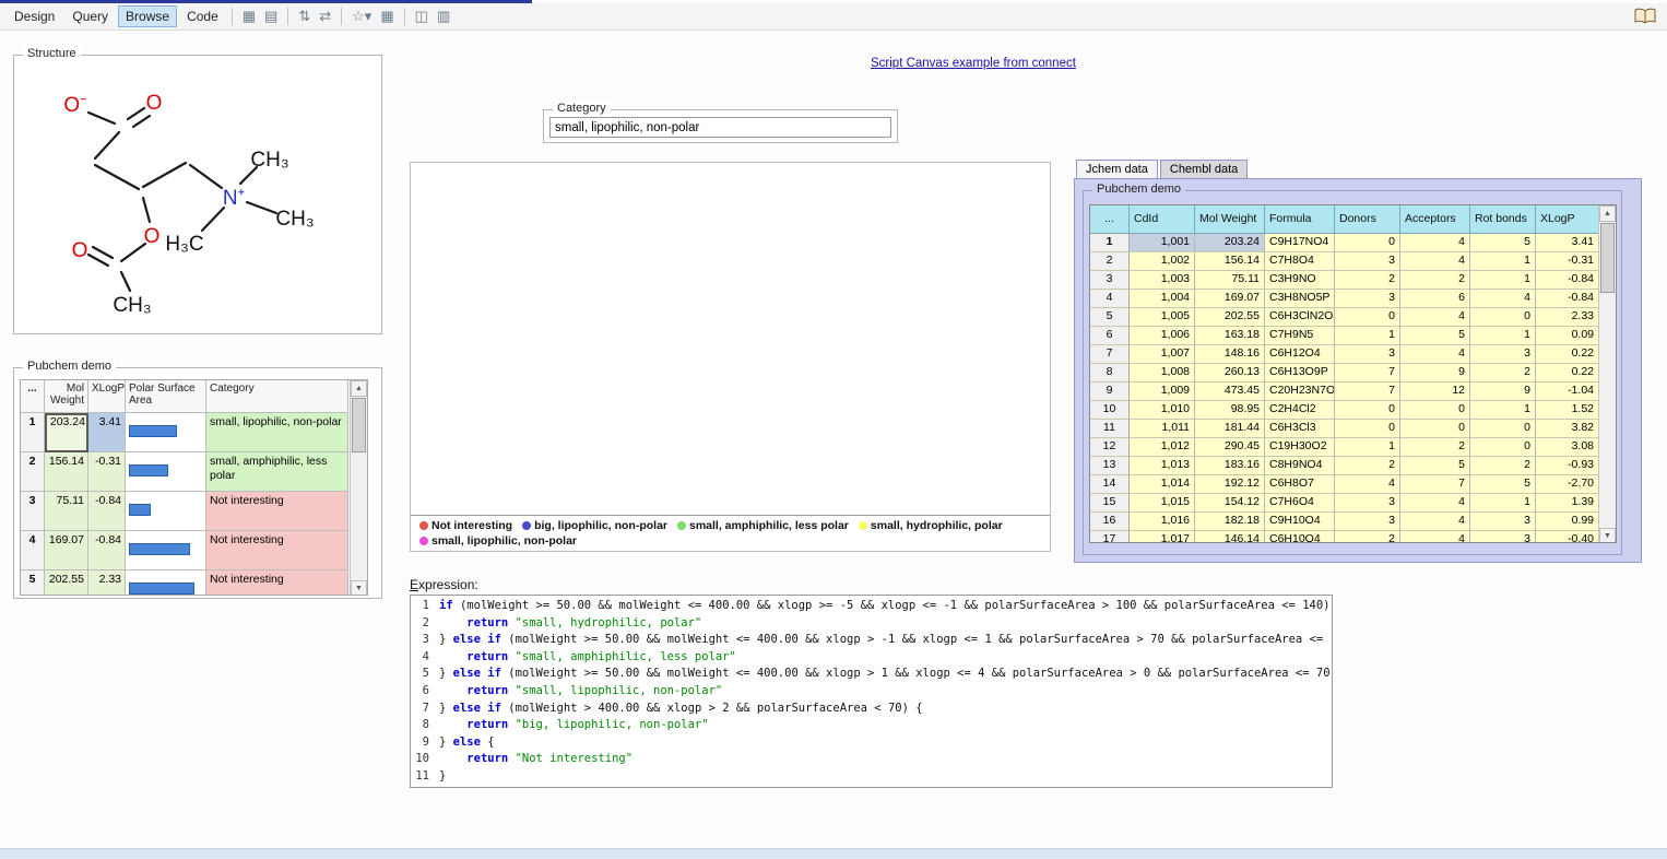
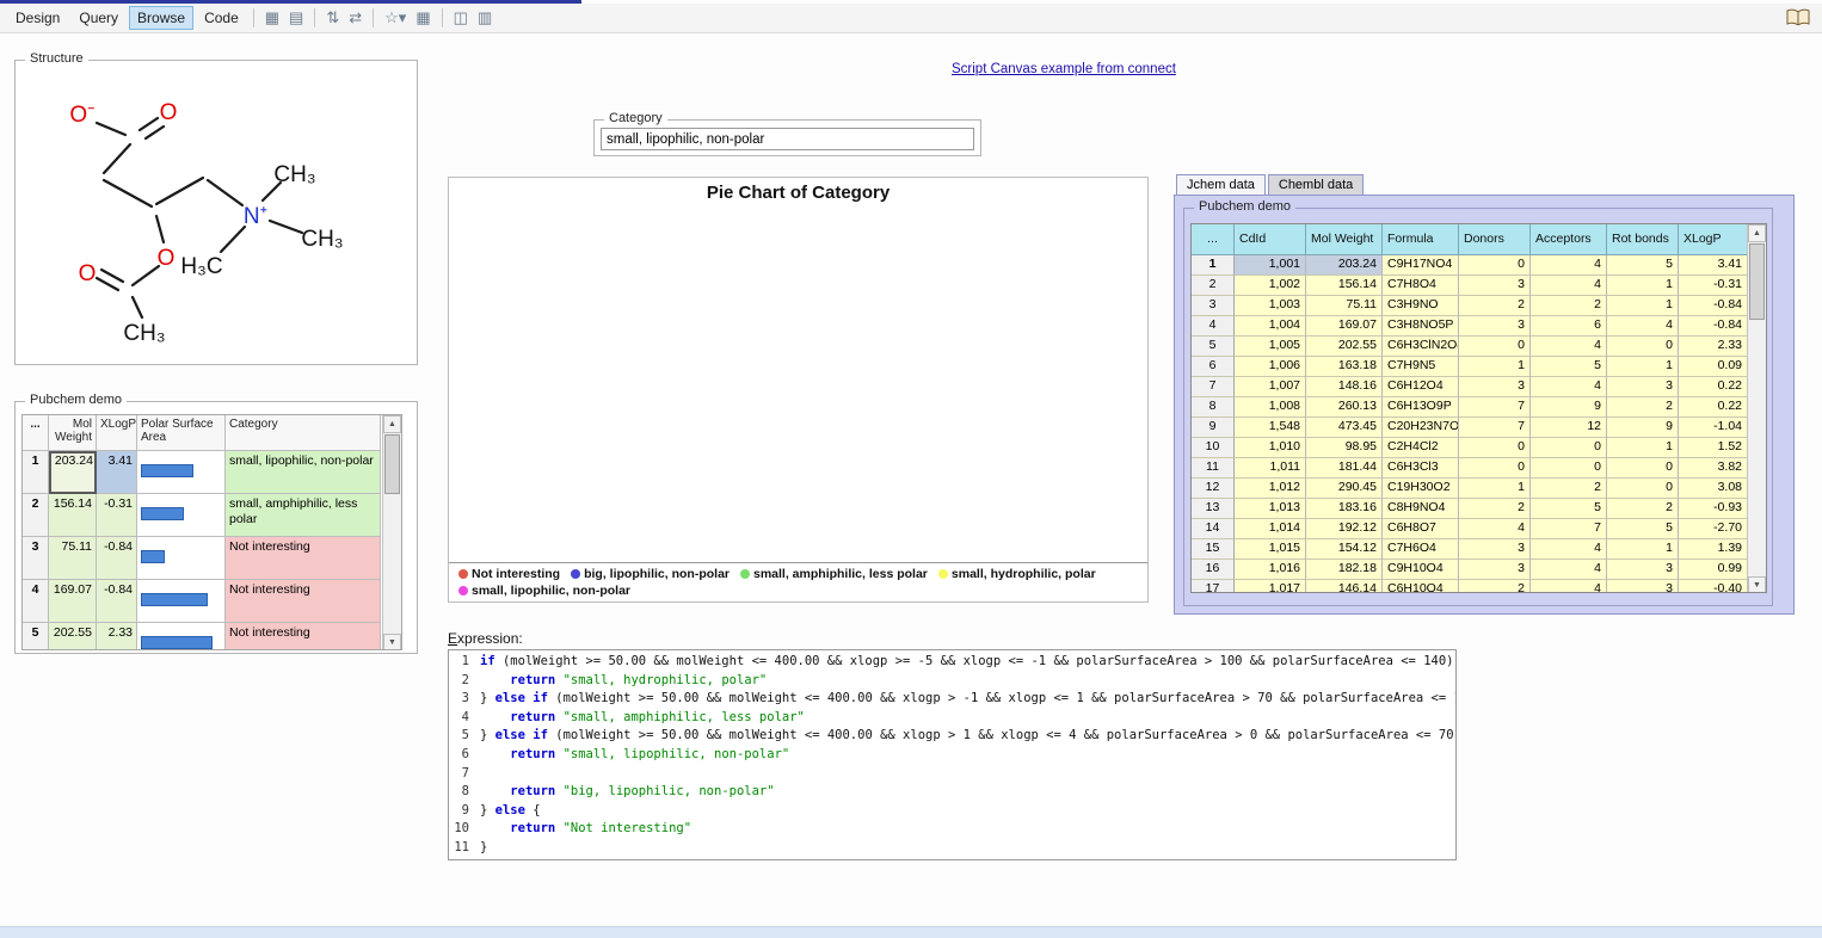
  Design
  Query
  Browse
  Code
  ▦
  ▤
  ⇅
  ⇄
  ☆▾
  ▦
  ◫
  ▥
  Structure
  O⁻
  O
  CH₃
  N⁺
  CH₃
  H₃C
  O
  O
  CH₃
  Category
  small, lipophilic, non-polar
  Script Canvas example from connect
+ Pie Chart of Category
  Not interesting
  big, lipophilic, non-polar
  small, amphiphilic, less polar
  small, hydrophilic, polar
  small, lipophilic, non-polar
  Pubchem demo
  ...
  Mol Weight
  XLogP
  Polar Surface Area
  Category
  1
  203.24
  3.41
  small, lipophilic, non-polar
  2
  156.14
  -0.31
  small, amphiphilic, less polar
  3
  75.11
  -0.84
  Not interesting
  4
  169.07
  -0.84
  Not interesting
  5
  202.55
  2.33
  Not interesting
  Jchem data
  Chembl data
  Pubchem demo
  ...
  CdId
  Mol Weight
  Formula
  Donors
  Acceptors
  Rot bonds
  XLogP
  1
  1,001
  203.24
  C9H17NO4
  0
  4
  5
  3.41
  2
  1,002
  156.14
  C7H8O4
  3
  4
  1
  -0.31
  3
  1,003
  75.11
  C3H9NO
  2
  2
  1
  -0.84
  4
  1,004
  169.07
  C3H8NO5P
  3
  6
  4
  -0.84
  5
  1,005
  202.55
  C6H3ClN2O
  0
  4
  0
  2.33
  6
  1,006
  163.18
  C7H9N5
  1
  5
  1
  0.09
  7
  1,007
  148.16
  C6H12O4
  3
  4
  3
  0.22
  8
  1,008
  260.13
  C6H13O9P
  7
  9
  2
  0.22
  9
- 1,009
+ 1,548
  473.45
  C20H23N7O
  7
  12
  9
  -1.04
  10
  1,010
  98.95
  C2H4Cl2
  0
  0
  1
  1.52
  11
  1,011
  181.44
  C6H3Cl3
  0
  0
  0
  3.82
  12
  1,012
  290.45
  C19H30O2
  1
  2
  0
  3.08
  13
  1,013
  183.16
  C8H9NO4
  2
  5
  2
  -0.93
  14
  1,014
  192.12
  C6H8O7
  4
  7
  5
  -2.70
  15
  1,015
  154.12
  C7H6O4
  3
  4
  1
  1.39
  16
  1,016
  182.18
  C9H10O4
  3
  4
  3
  0.99
  17
  1,017
  146.14
  C6H10O4
  2
  4
  3
  -0.40
  Expression:
  1
  if (molWeight >= 50.00 && molWeight <= 400.00 && xlogp >= -5 && xlogp <= -1 && polarSurfaceArea > 100 && polarSurfaceArea <= 140)
  2
  return "small, hydrophilic, polar"
  3
  } else if (molWeight >= 50.00 && molWeight <= 400.00 && xlogp > -1 && xlogp <= 1 && polarSurfaceArea > 70 && polarSurfaceArea <=
  4
  return "small, amphiphilic, less polar"
  5
  } else if (molWeight >= 50.00 && molWeight <= 400.00 && xlogp > 1 && xlogp <= 4 && polarSurfaceArea > 0 && polarSurfaceArea <= 70
  6
  return "small, lipophilic, non-polar"
  7
- } else if (molWeight > 400.00 && xlogp > 2 && polarSurfaceArea < 70) {
  8
  return "big, lipophilic, non-polar"
  9
  } else {
  10
  return "Not interesting"
  11
  }
